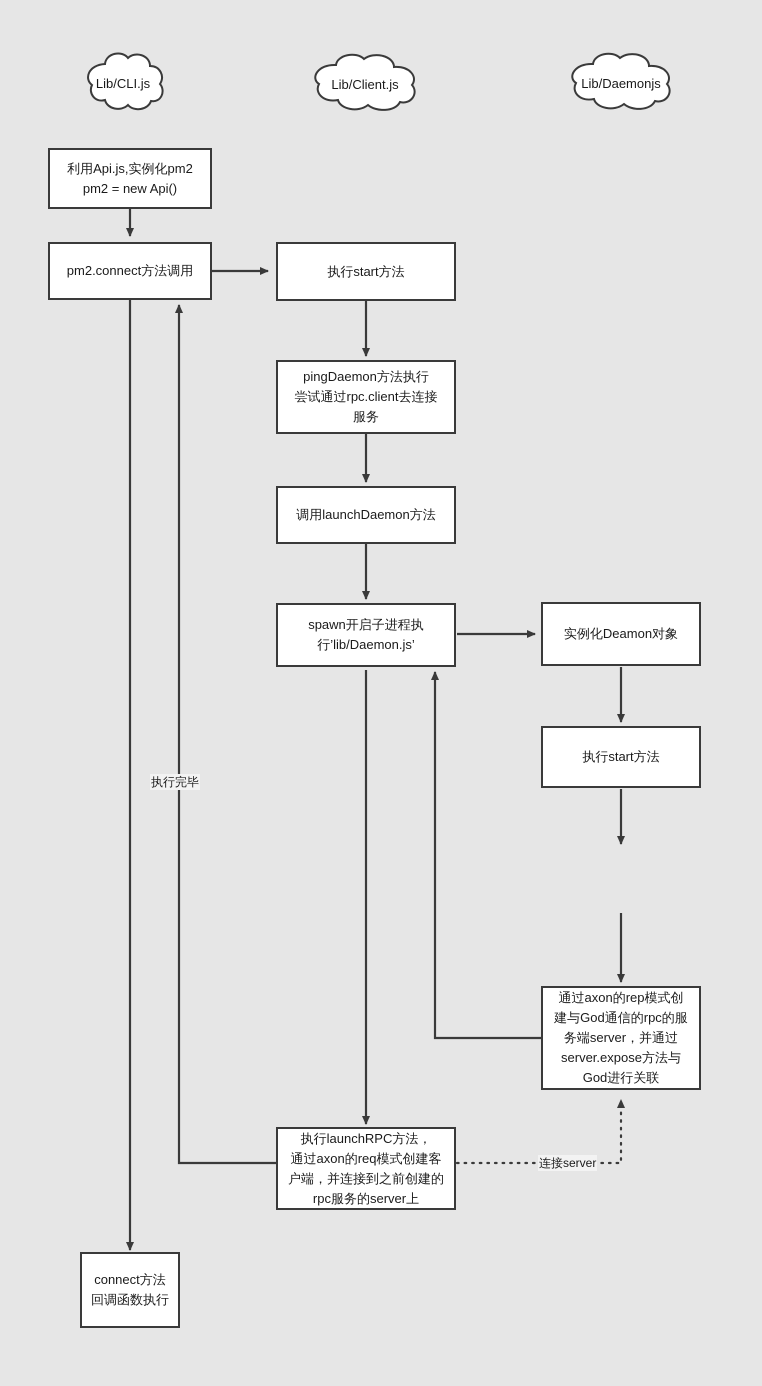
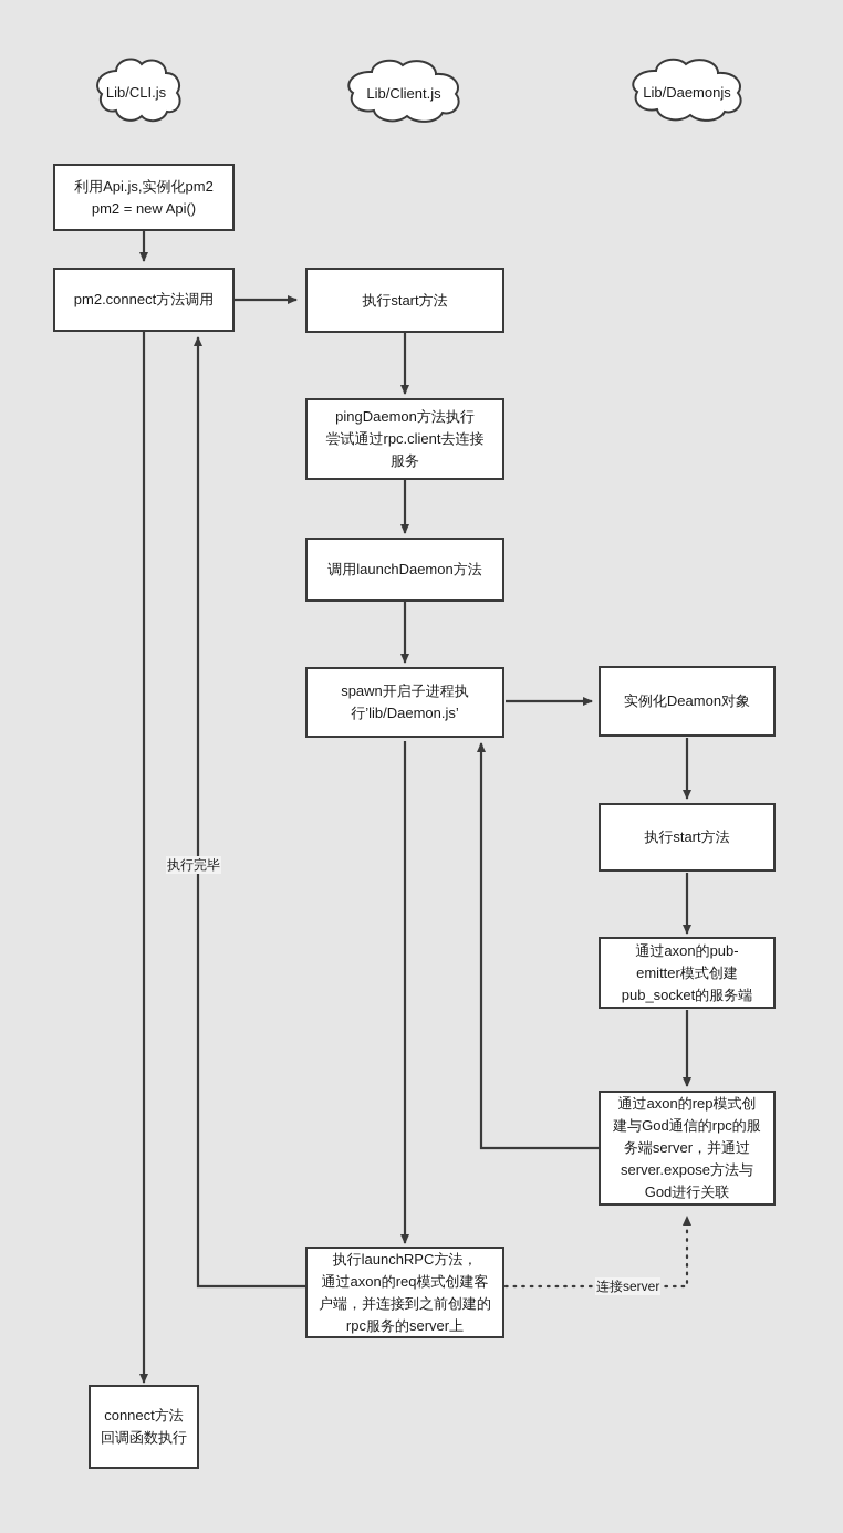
  Lib/CLI.js
  Lib/Client.js
  Lib/Daemonjs
  利用Api.js,实例化pm2
  pm2 = new Api()
  pm2.connect方法调用
  connect方法
  回调函数执行
  执行start方法
  pingDaemon方法执行
  尝试通过rpc.client去连接
  服务
  调用launchDaemon方法
  spawn开启子进程执
  行’lib/Daemon.js’
  执行launchRPC方法，
  通过axon的req模式创建客
  户端，并连接到之前创建的
  rpc服务的server上
  实例化Deamon对象
  执行start方法
+ 通过axon的pub-
+ emitter模式创建
+ pub_socket的服务端
  通过axon的rep模式创
  建与God通信的rpc的服
  务端server，并通过
  server.expose方法与
  God进行关联
  执行完毕
  连接server
